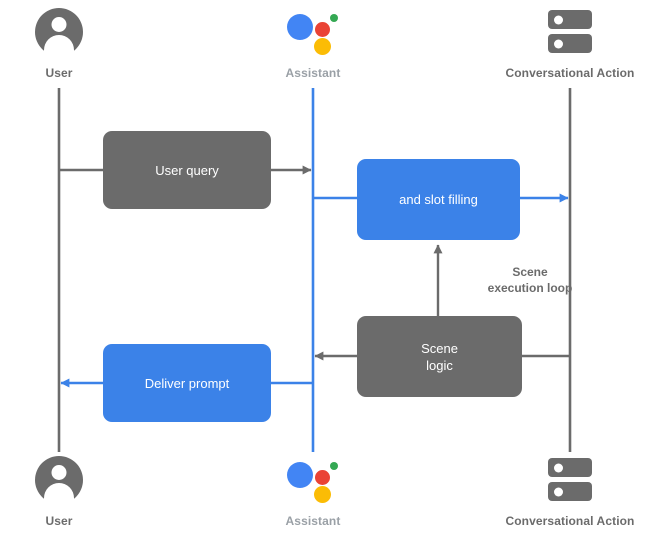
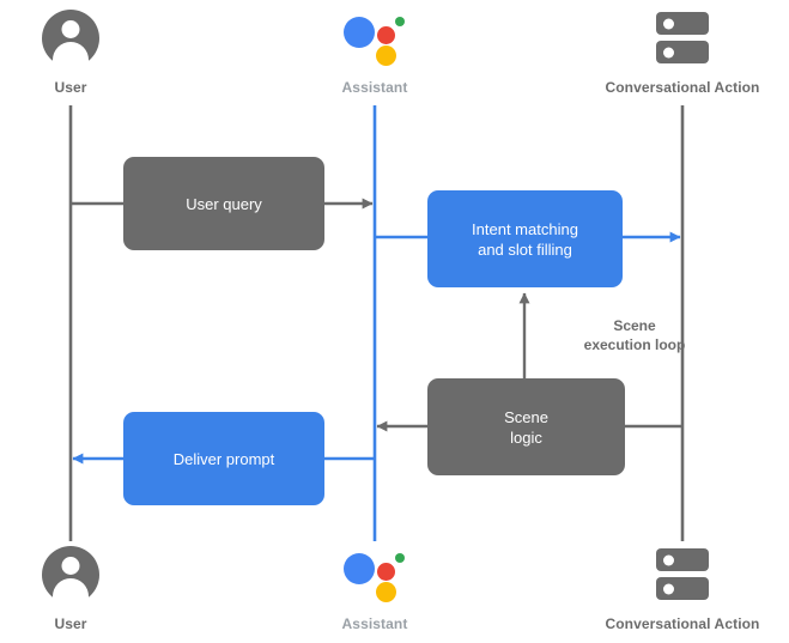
  User
  Assistant
  Conversational Action
  User
  Assistant
  Conversational Action
  User query
+ Intent matching
  and slot filling
  Scene
  logic
  Deliver prompt
  Scene
  execution loop
